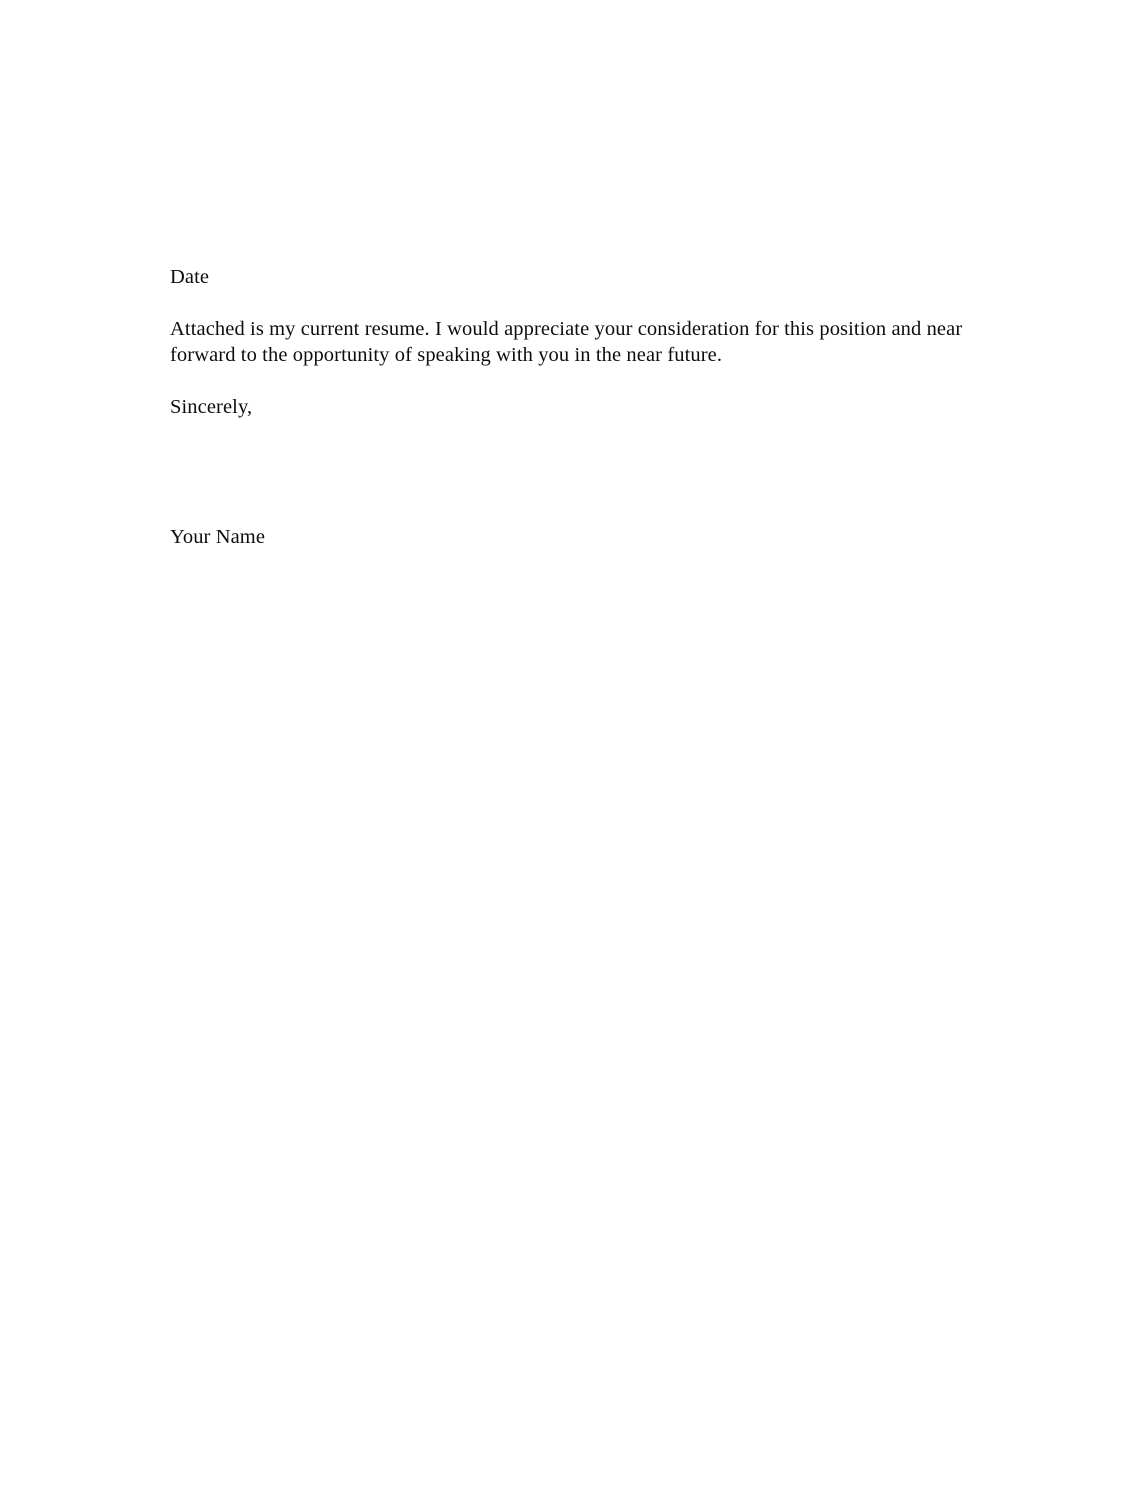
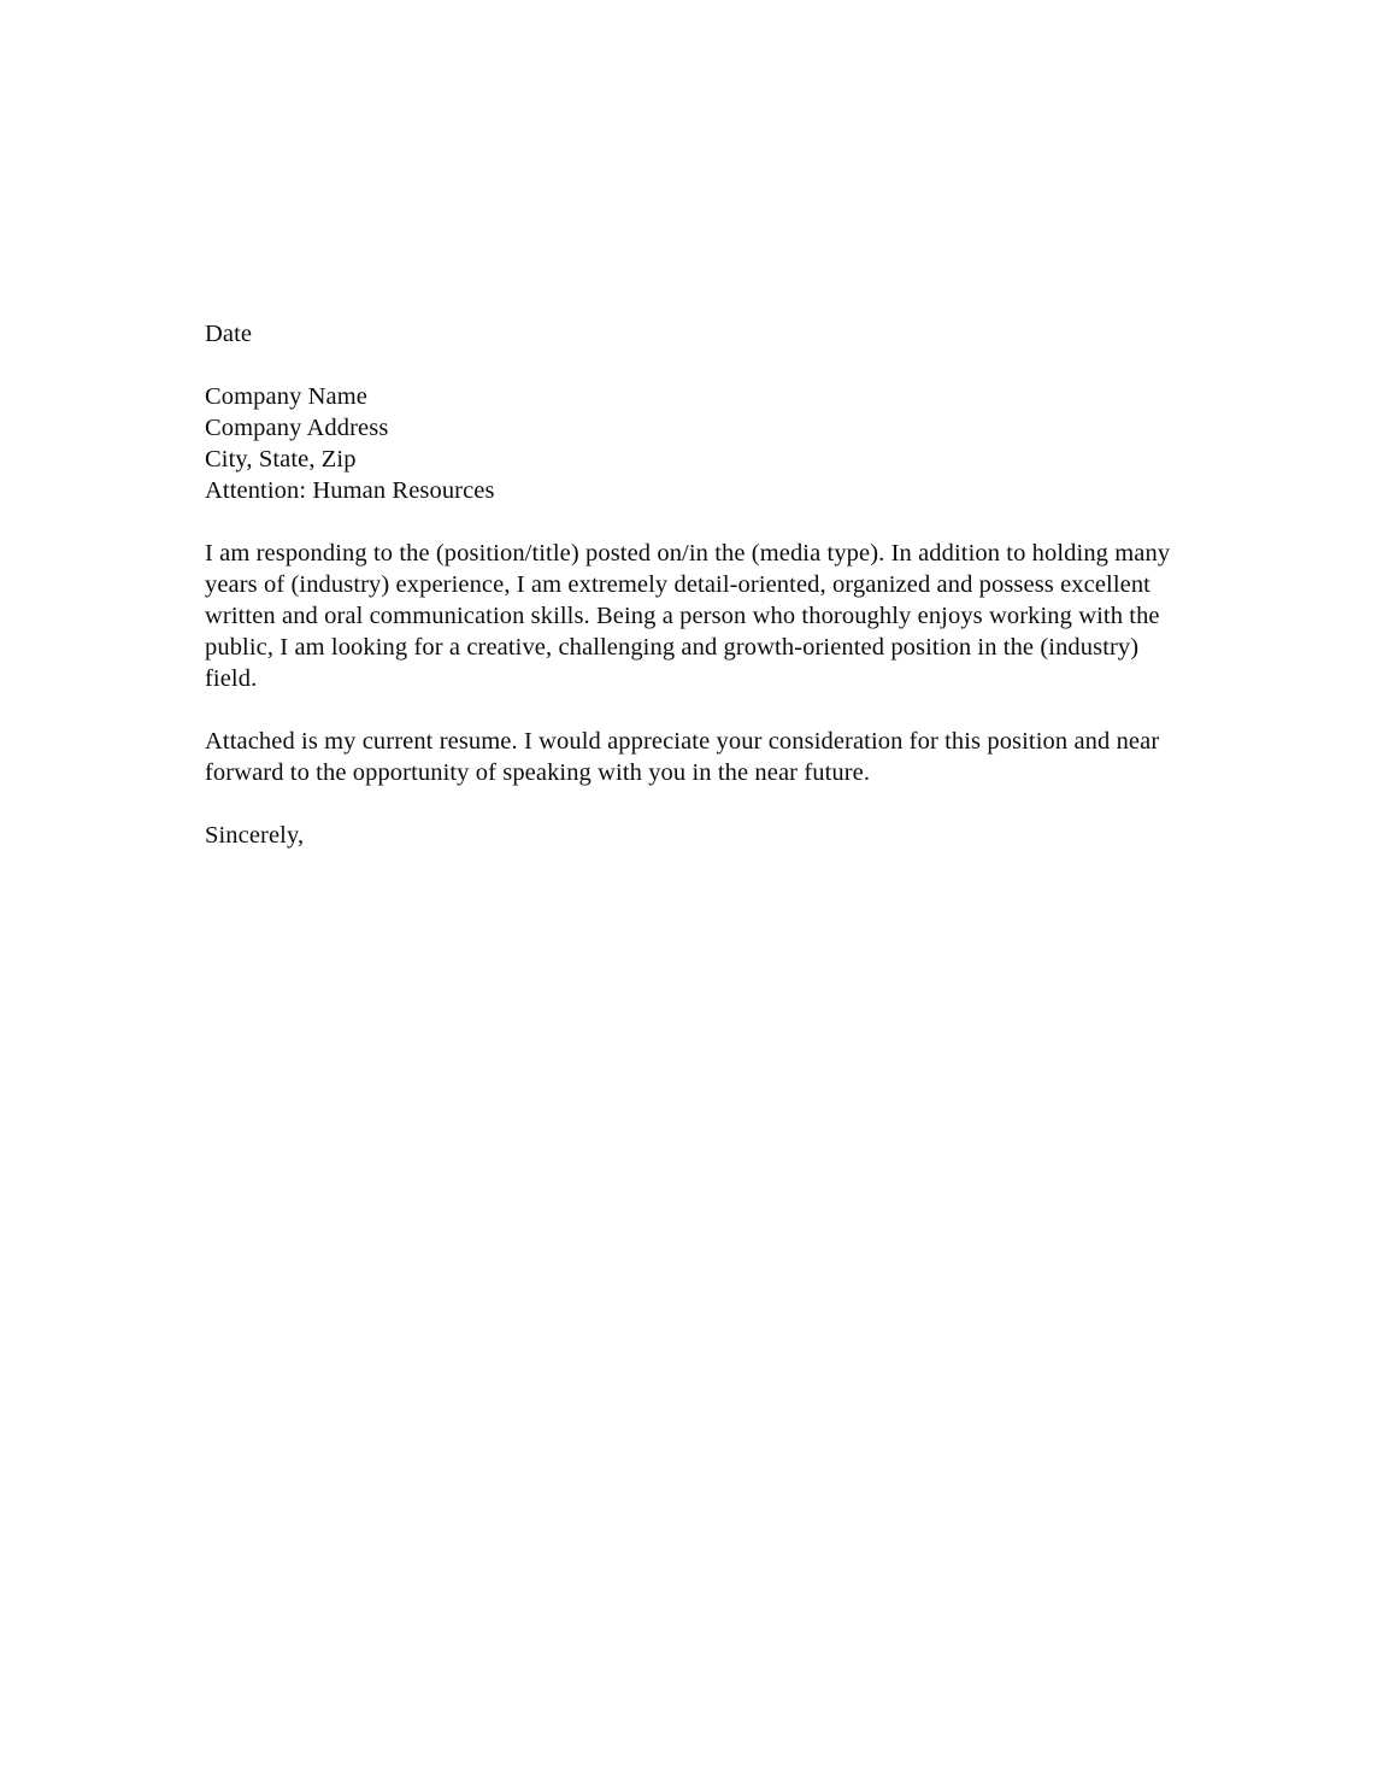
  Date
+ Company Name
+ Company Address
+ City, State, Zip
+ Attention: Human Resources
+ I am responding to the (position/title) posted on/in the (media type). In addition to holding many years of (industry) experience, I am extremely detail-oriented, organized and possess excellent written and oral communication skills. Being a person who thoroughly enjoys working with the public, I am looking for a creative, challenging and growth-oriented position in the (industry) field.
  Attached is my current resume. I would appreciate your consideration for this position and near forward to the opportunity of speaking with you in the near future.
  Sincerely,
- Your Name
